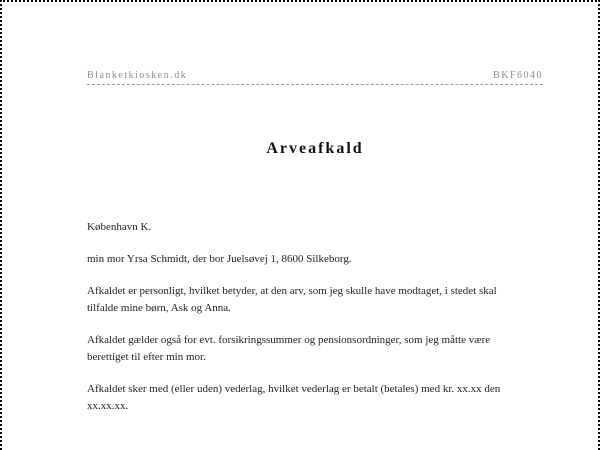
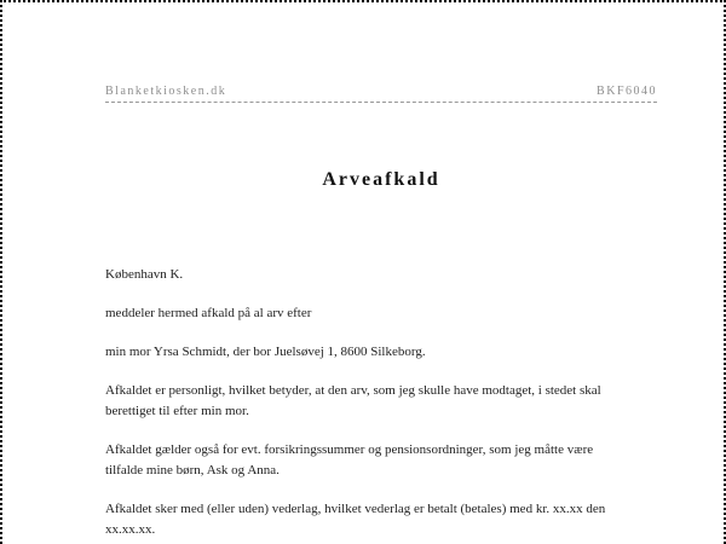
  Blanketkiosken.dk
  BKF6040
  Arveafkald
  København K.
+ meddeler hermed afkald på al arv efter
  min mor Yrsa Schmidt, der bor Juelsøvej 1, 8600 Silkeborg.
  Afkaldet er personligt, hvilket betyder, at den arv, som jeg skulle have modtaget, i stedet skal
- tilfalde mine børn, Ask og Anna.
+ berettiget til efter min mor.
  Afkaldet gælder også for evt. forsikringssummer og pensionsordninger, som jeg måtte være
- berettiget til efter min mor.
+ tilfalde mine børn, Ask og Anna.
  Afkaldet sker med (eller uden) vederlag, hvilket vederlag er betalt (betales) med kr. xx.xx den
  xx.xx.xx.
